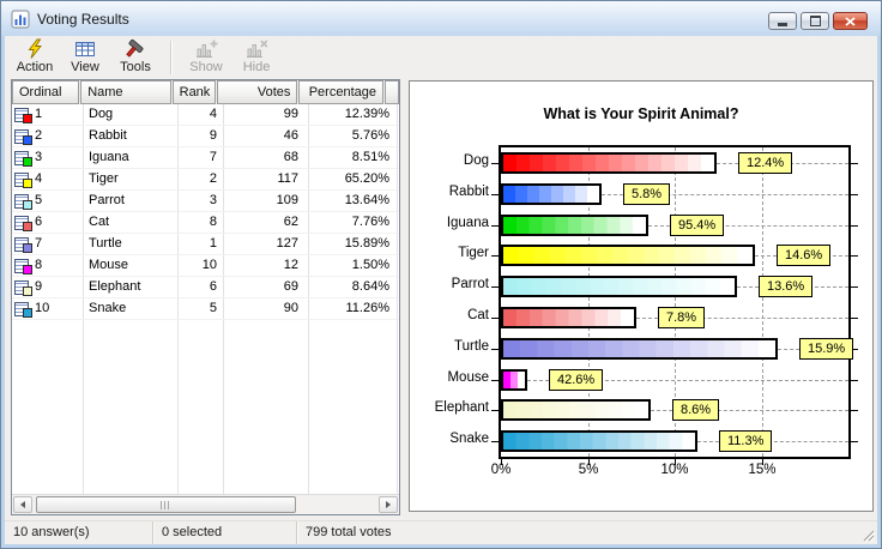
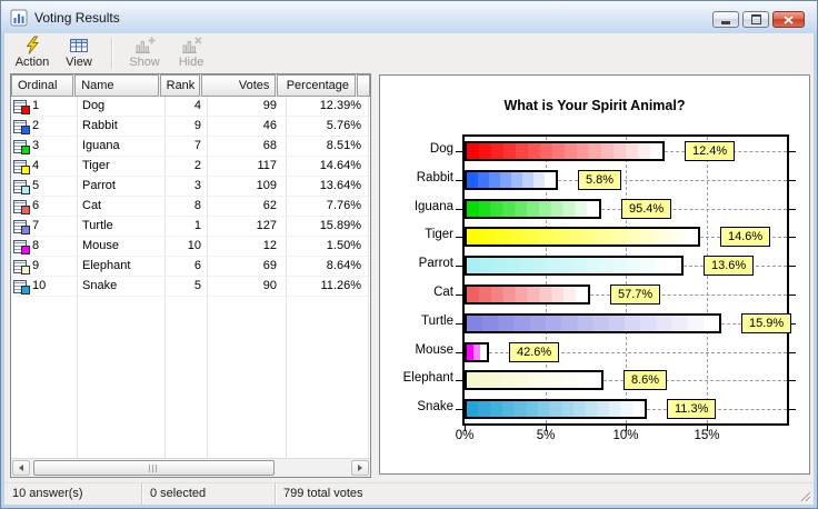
  Voting Results
  Action
  View
- Tools
  Show
  Hide
  Ordinal
  Name
  Rank
  Votes
  Percentage
  1
  Dog
  4
  99
  12.39%
  2
  Rabbit
  9
  46
  5.76%
  3
  Iguana
  7
  68
  8.51%
  4
  Tiger
  2
  117
- 65.20%
+ 14.64%
  5
  Parrot
  3
  109
  13.64%
  6
  Cat
  8
  62
  7.76%
  7
  Turtle
  1
  127
  15.89%
  8
  Mouse
  10
  12
  1.50%
  9
  Elephant
  6
  69
  8.64%
  10
  Snake
  5
  90
  11.26%
  What is Your Spirit Animal?
  12.4%
  5.8%
  95.4%
  14.6%
  13.6%
- 7.8%
+ 57.7%
  15.9%
  42.6%
  8.6%
  11.3%
  0%
  5%
  10%
  15%
  Dog
  Rabbit
  Iguana
  Tiger
  Parrot
  Cat
  Turtle
  Mouse
  Elephant
  Snake
  10 answer(s)
  0 selected
  799 total votes
